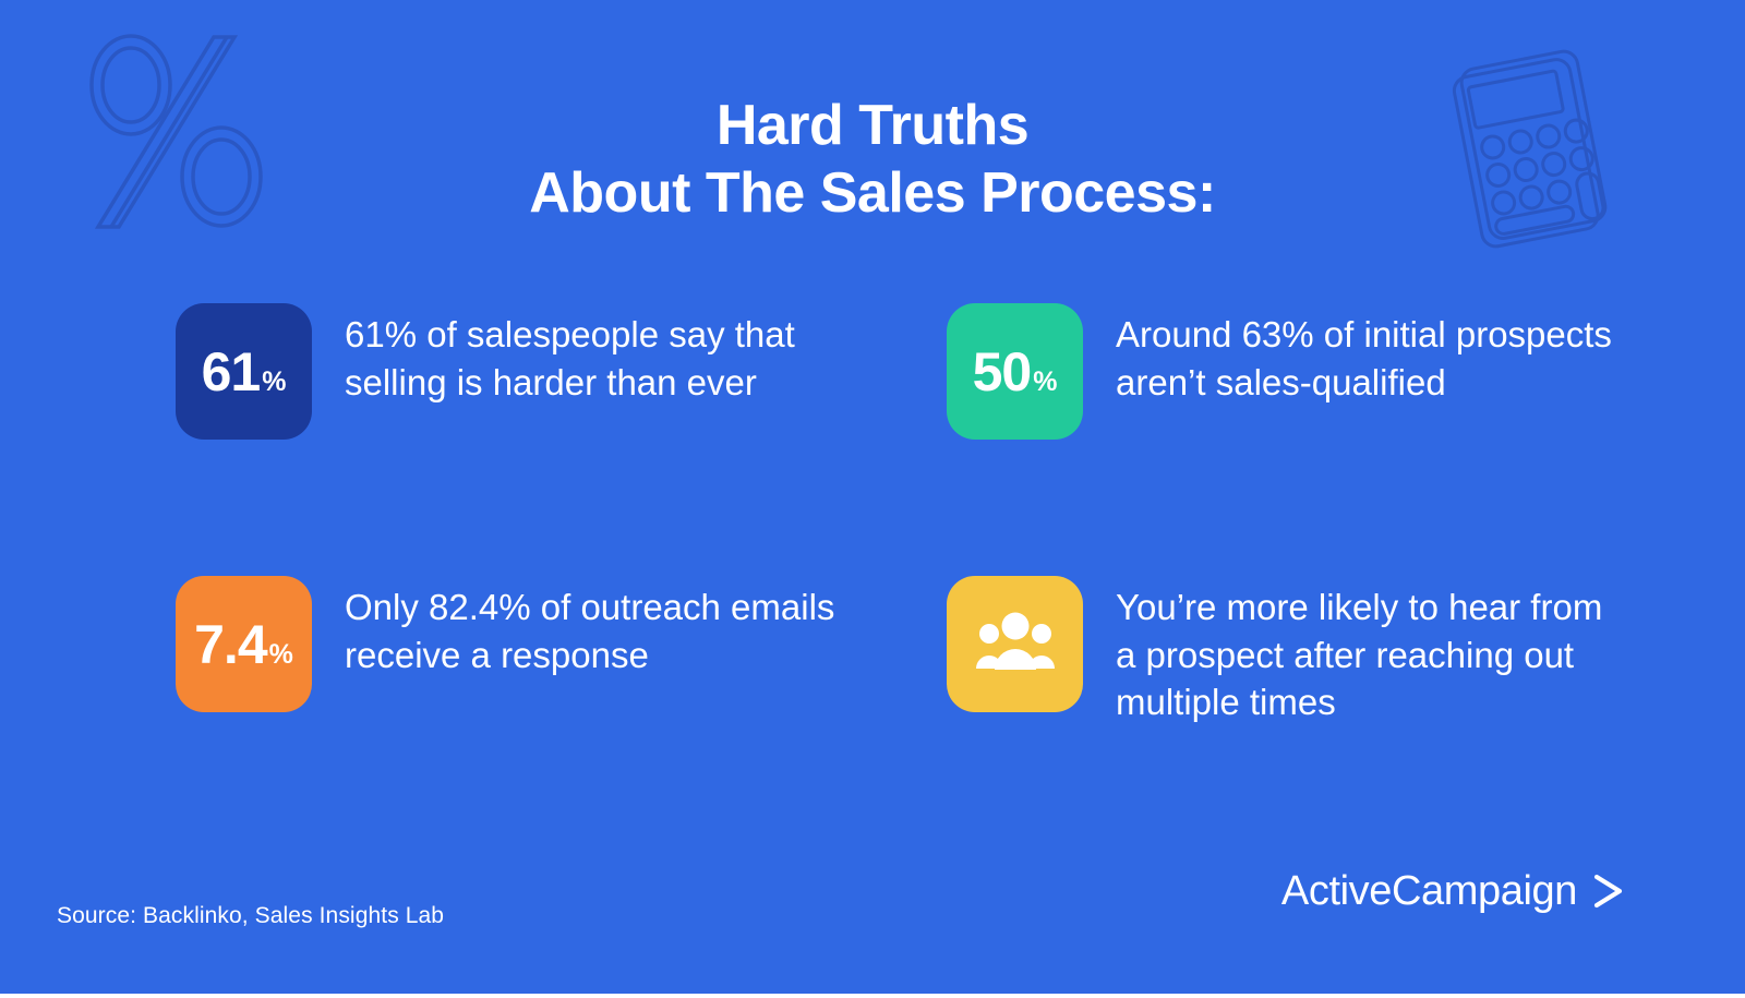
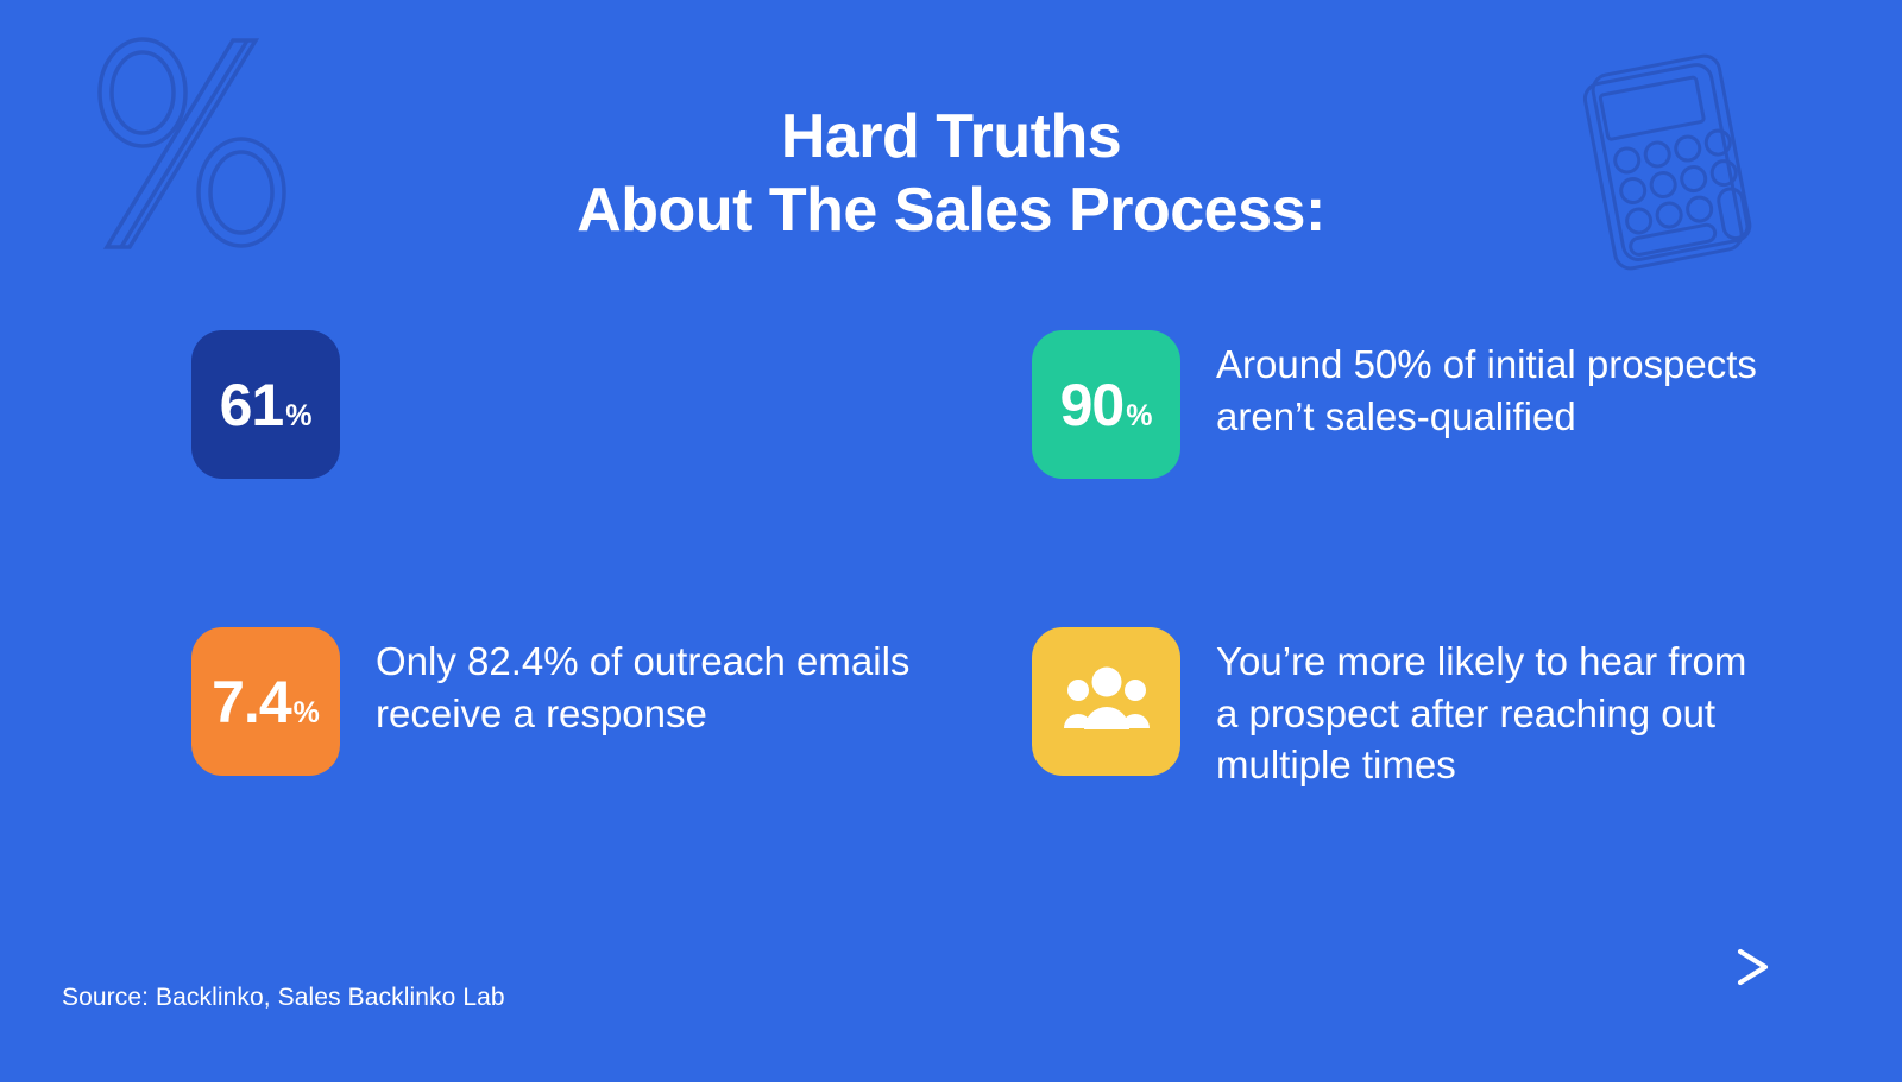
  Hard Truths
  About The Sales Process:
  61
  %
- 61% of salespeople say that selling is harder than ever
- 50
+ 90
  %
- Around 63% of initial prospects aren’t sales-qualified
+ Around 50% of initial prospects aren’t sales-qualified
  7.4
  %
  Only 82.4% of outreach emails receive a response
  You’re more likely to hear from a prospect after reaching out multiple times
- Source: Backlinko, Sales Insights Lab
+ Source: Backlinko, Sales Backlinko Lab
- ActiveCampaign
